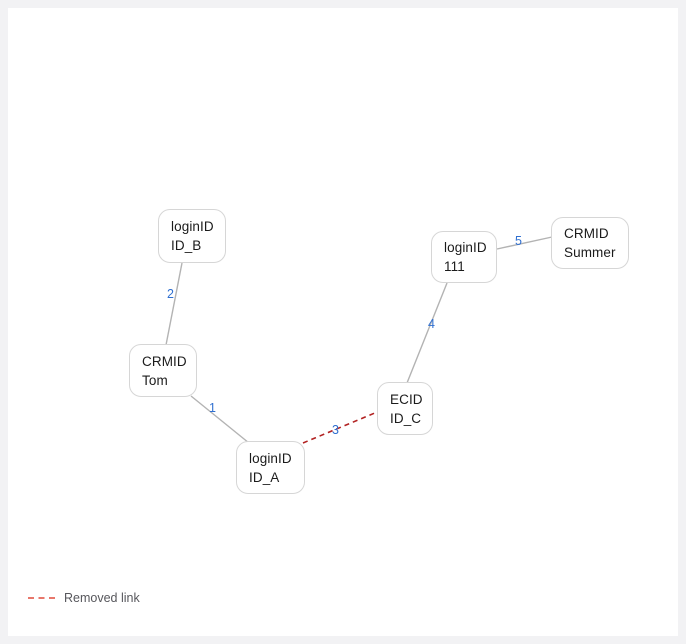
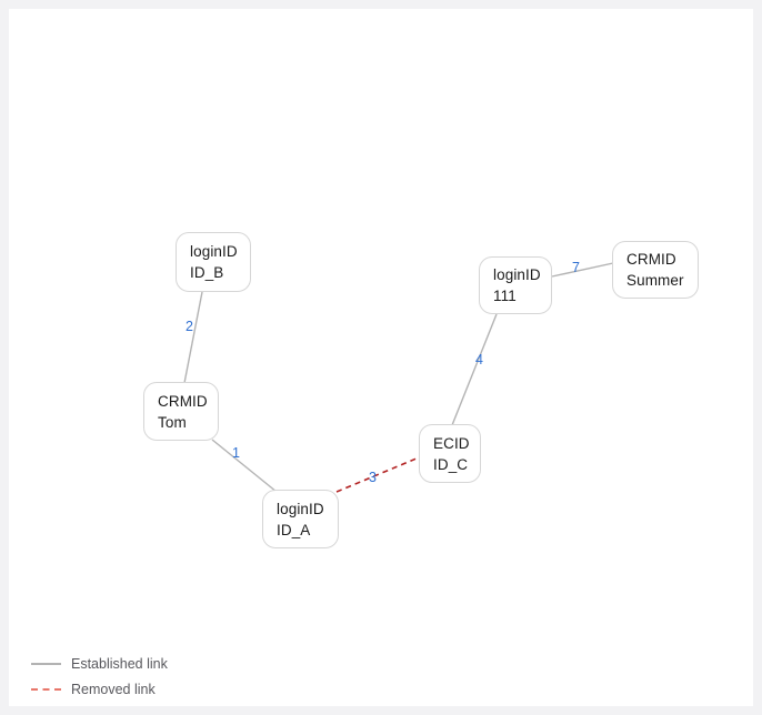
  loginID
  ID_B
  CRMID
  Tom
  loginID
  ID_A
  ECID
  ID_C
  loginID
  111
  CRMID
  Summer
  1
  2
  3
  4
- 5
+ 7
+ Established link
  Removed link
